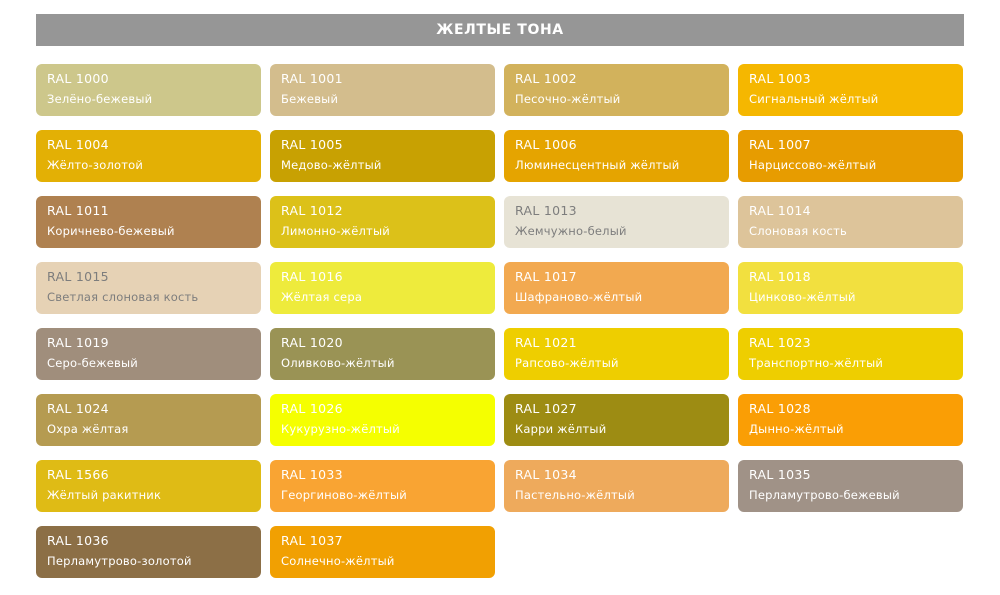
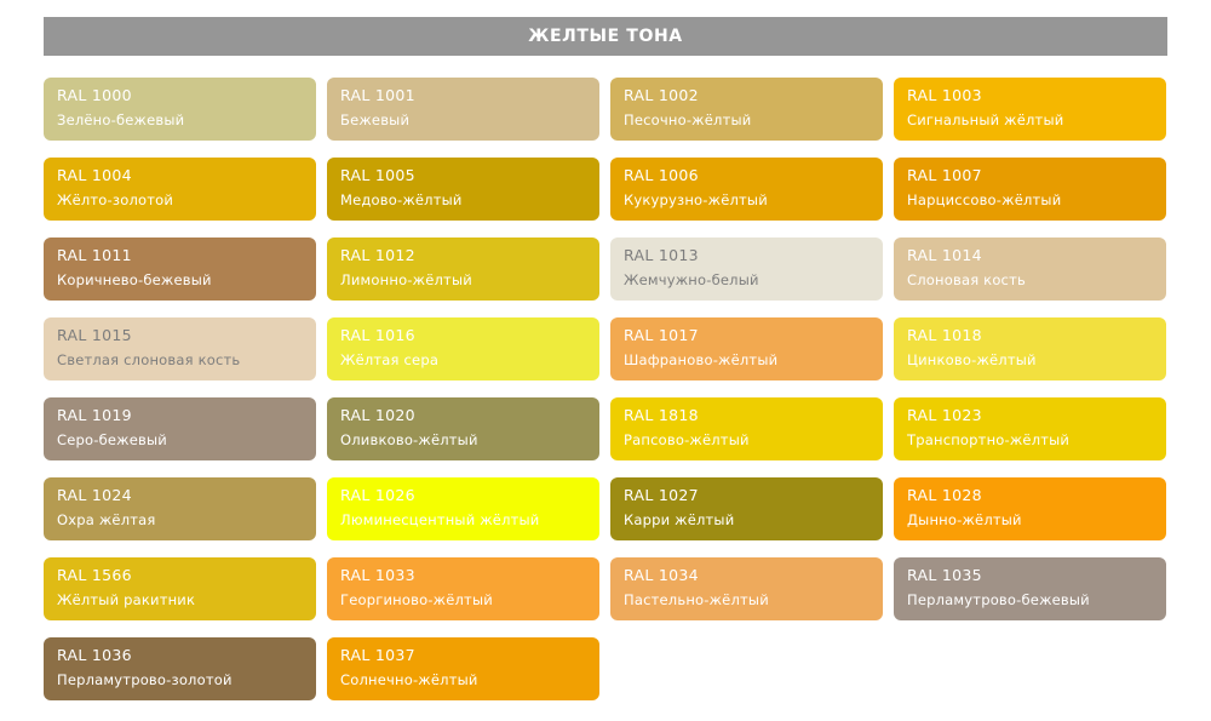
  ЖЕЛТЫЕ ТОНА
  RAL 1000
  Зелёно-бежевый
  RAL 1001
  Бежевый
  RAL 1002
  Песочно-жёлтый
  RAL 1003
  Сигнальный жёлтый
  RAL 1004
  Жёлто-золотой
  RAL 1005
  Медово-жёлтый
  RAL 1006
- Люминесцентный жёлтый
+ Кукурузно-жёлтый
  RAL 1007
  Нарциссово-жёлтый
  RAL 1011
  Коричнево-бежевый
  RAL 1012
  Лимонно-жёлтый
  RAL 1013
  Жемчужно-белый
  RAL 1014
  Слоновая кость
  RAL 1015
  Светлая слоновая кость
  RAL 1016
  Жёлтая сера
  RAL 1017
  Шафраново-жёлтый
  RAL 1018
  Цинково-жёлтый
  RAL 1019
  Серо-бежевый
  RAL 1020
  Оливково-жёлтый
- RAL 1021
+ RAL 1818
  Рапсово-жёлтый
  RAL 1023
  Транспортно-жёлтый
  RAL 1024
  Охра жёлтая
  RAL 1026
- Кукурузно-жёлтый
+ Люминесцентный жёлтый
  RAL 1027
  Карри жёлтый
  RAL 1028
  Дынно-жёлтый
  RAL 1566
  Жёлтый ракитник
  RAL 1033
  Георгиново-жёлтый
  RAL 1034
  Пастельно-жёлтый
  RAL 1035
  Перламутрово-бежевый
  RAL 1036
  Перламутрово-золотой
  RAL 1037
  Солнечно-жёлтый
